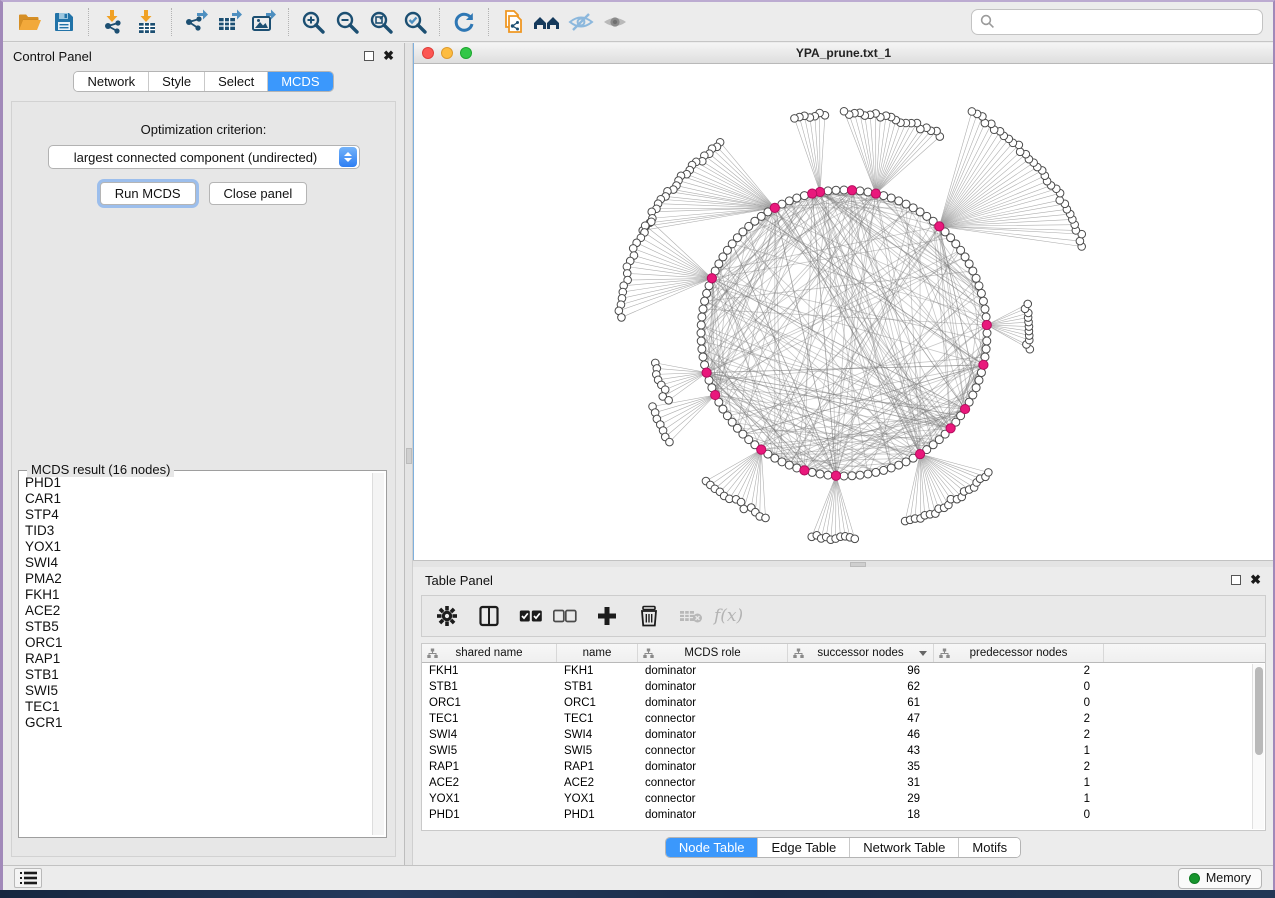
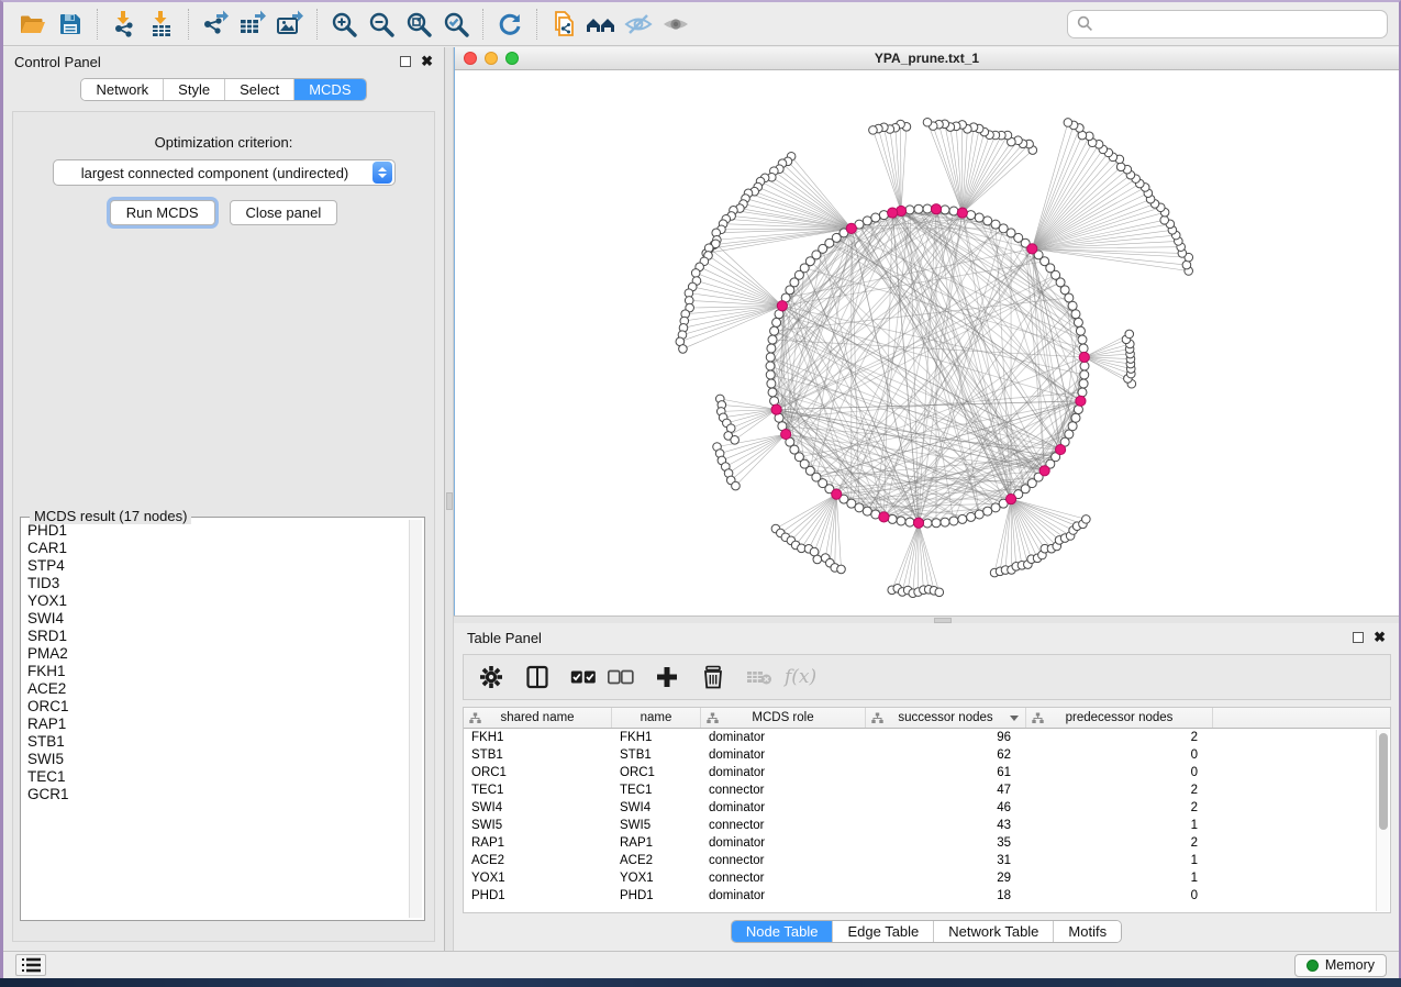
  Control Panel
  ✖
  Network
  Style
  Select
  MCDS
  Optimization criterion:
  largest connected component (undirected)
  Run MCDS
  Close panel
- MCDS result (16 nodes)
+ MCDS result (17 nodes)
  PHD1
  CAR1
  STP4
  TID3
  YOX1
  SWI4
+ SRD1
  PMA2
  FKH1
  ACE2
- STB5
  ORC1
  RAP1
  STB1
  SWI5
  TEC1
  GCR1
  YPA_prune.txt_1
  Table Panel
  ✖
  f(x)
  shared name
  name
  MCDS role
  successor nodes
  predecessor nodes
  FKH1
  FKH1
  dominator
  96
  2
  STB1
  STB1
  dominator
  62
  0
  ORC1
  ORC1
  dominator
  61
  0
  TEC1
  TEC1
  connector
  47
  2
  SWI4
  SWI4
  dominator
  46
  2
  SWI5
  SWI5
  connector
  43
  1
  RAP1
  RAP1
  dominator
  35
  2
  ACE2
  ACE2
  connector
  31
  1
  YOX1
  YOX1
  connector
  29
  1
  PHD1
  PHD1
  dominator
  18
  0
  Node Table
  Edge Table
  Network Table
  Motifs
  Memory
